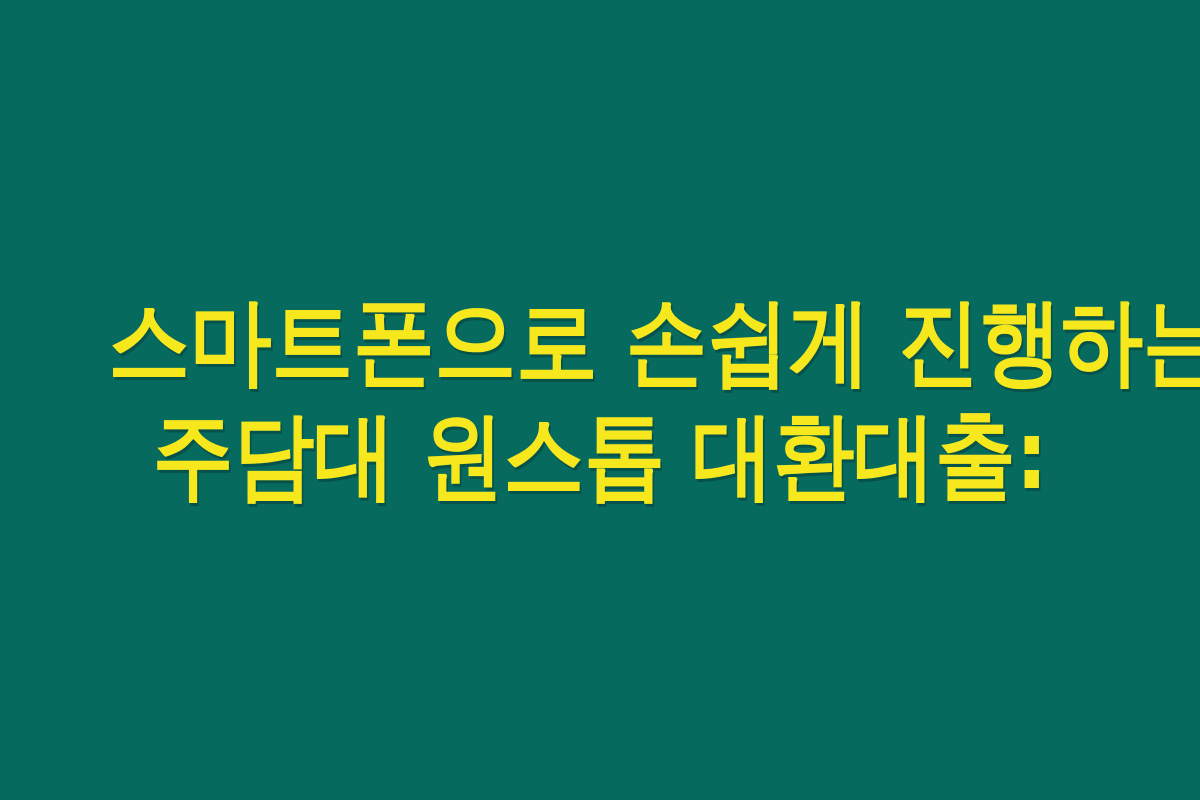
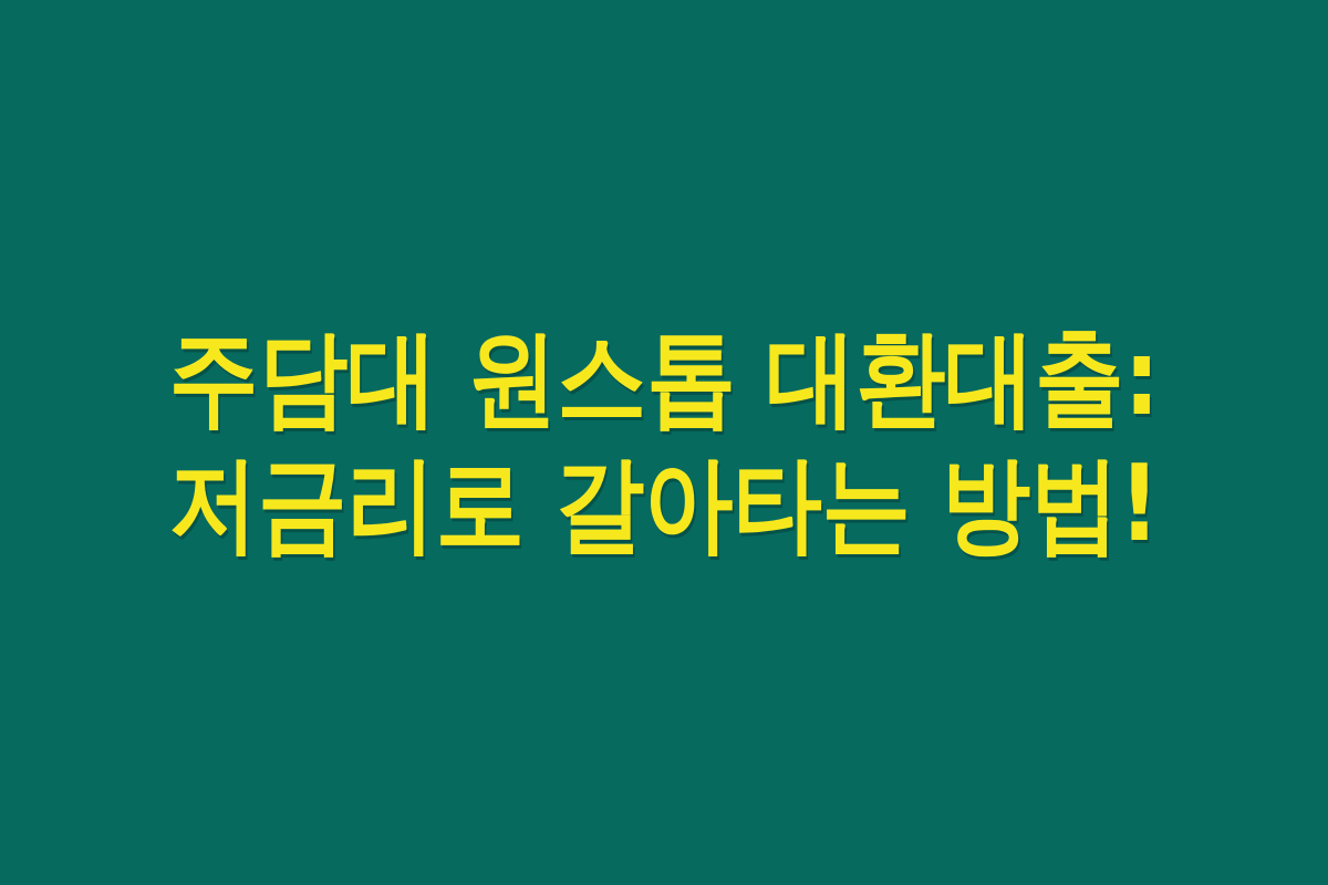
- 스마트폰으로 손쉽게 진행하는
  주담대 원스톱 대환대출:
+ 저금리로 갈아타는 방법!
